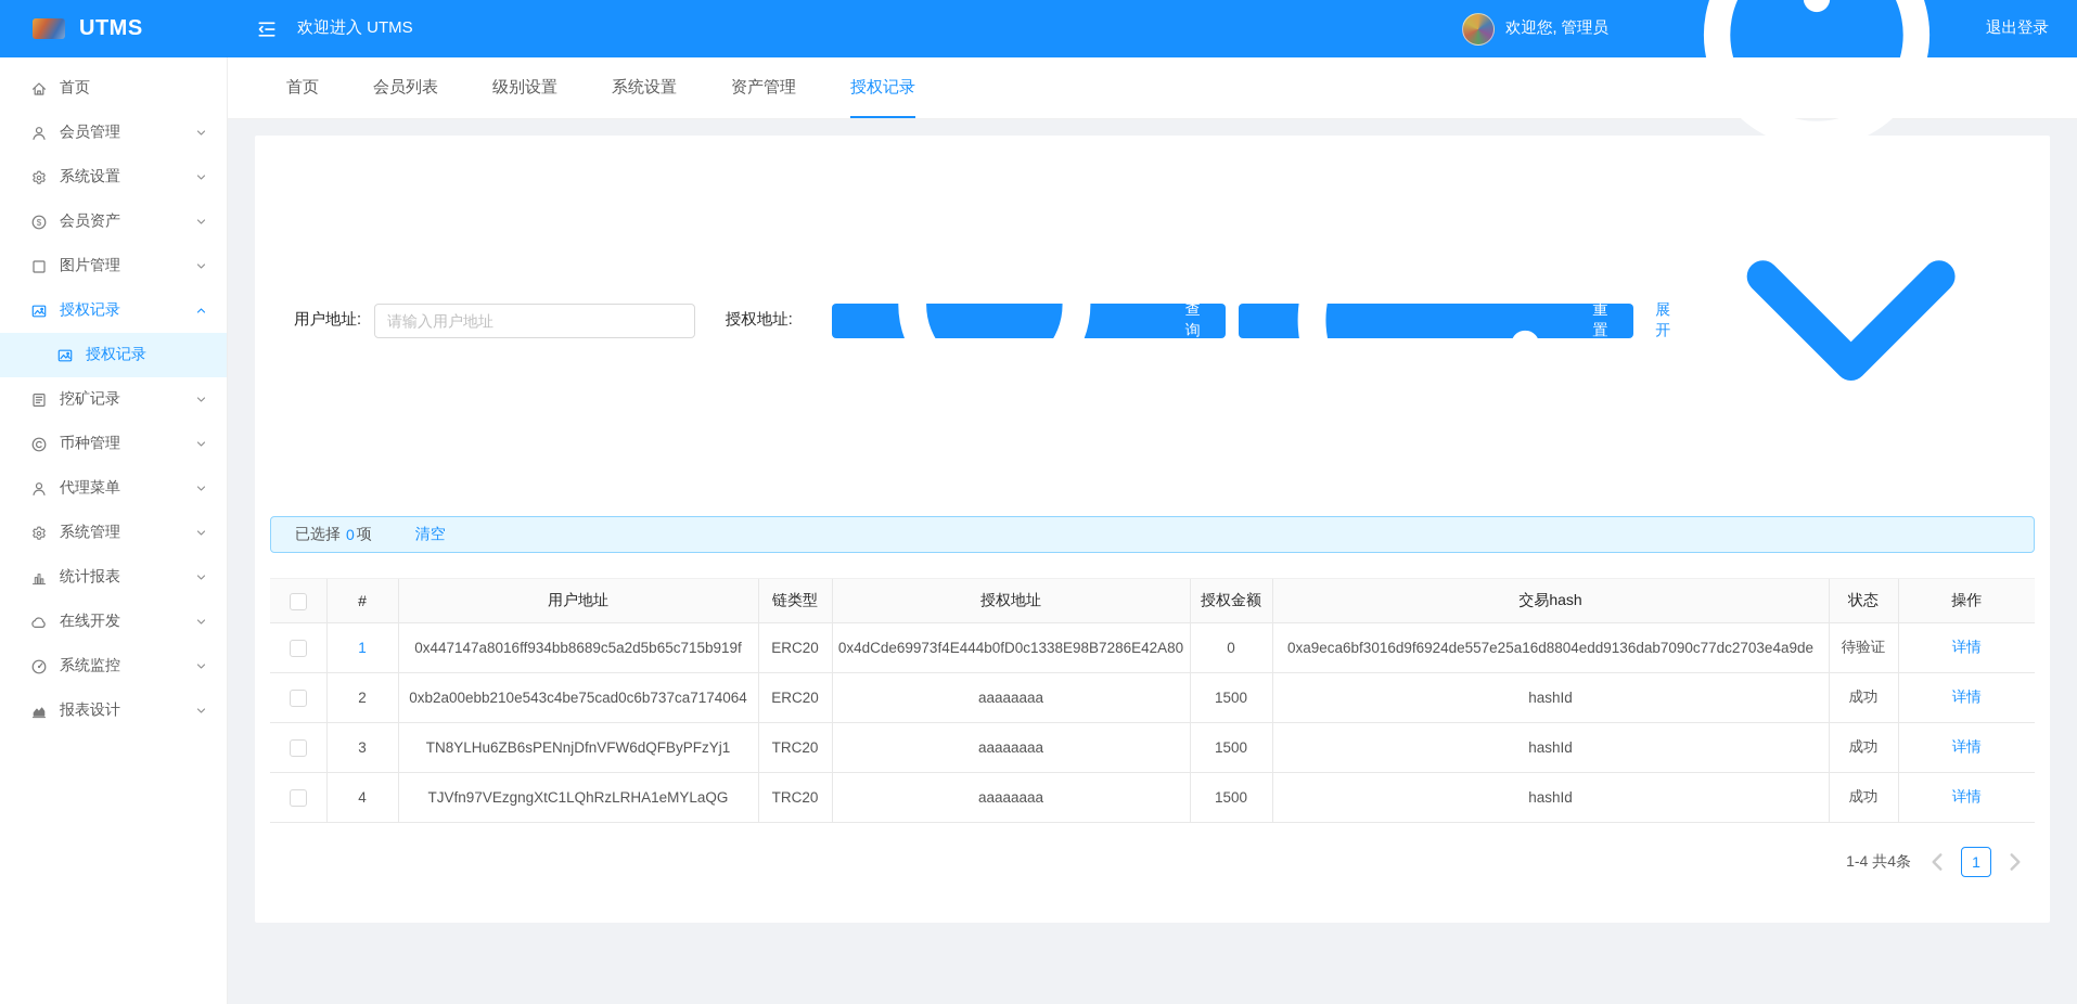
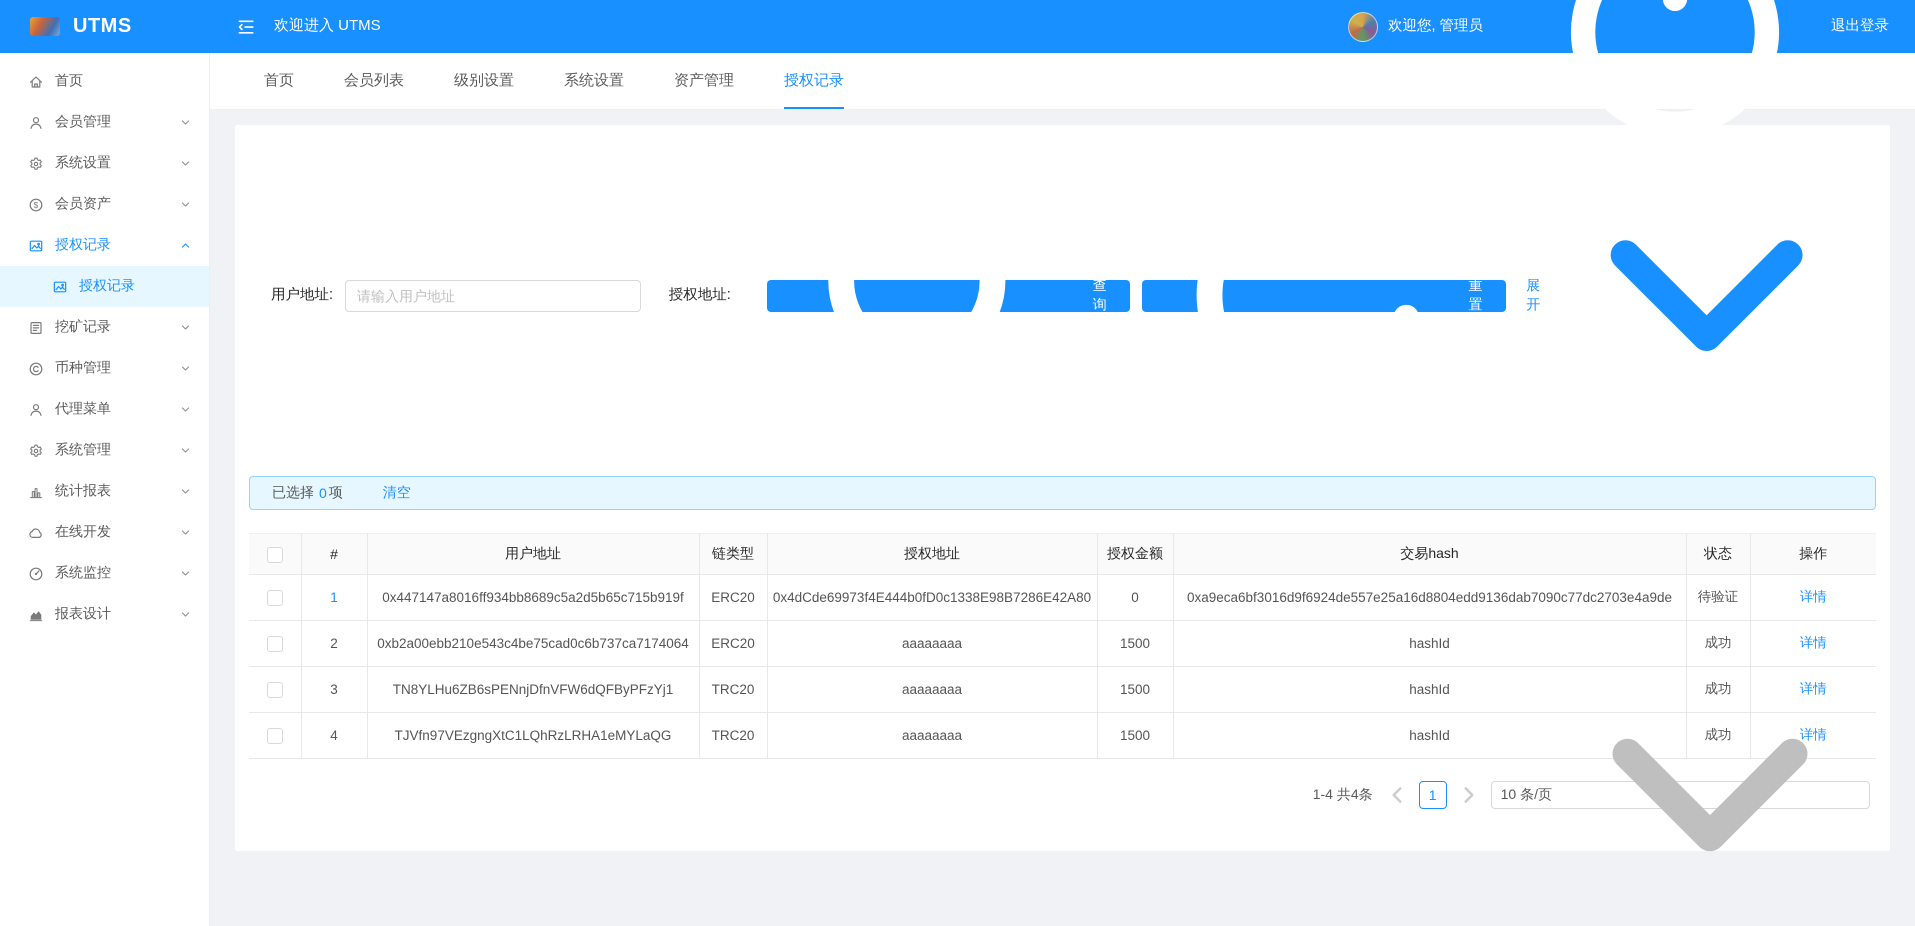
  UTMS
  欢迎进入 UTMS
  欢迎您, 管理员
  退出登录
  首页
  会员管理
  系统设置
  $
  会员资产
- 图片管理
  授权记录
  授权记录
  挖矿记录
  币种管理
  代理菜单
  系统管理
  统计报表
  在线开发
  系统监控
  报表设计
  首页
  会员列表
  级别设置
  系统设置
  资产管理
  授权记录
  用户地址:
  请输入用户地址
  授权地址:
  查询
  重置
  展开
  已选择
  0
  项
  清空
  	#	用户地址	链类型	授权地址	授权金额	交易hash	状态	操作
  	1	0x447147a8016ff934bb8689c5a2d5b65c715b919f	ERC20	0x4dCde69973f4E444b0fD0c1338E98B7286E42A80	0	0xa9eca6bf3016d9f6924de557e25a16d8804edd9136dab7090c77dc2703e4a9de	待验证	详情
  	2	0xb2a00ebb210e543c4be75cad0c6b737ca7174064	ERC20	aaaaaaaa	1500	hashId	成功	详情
  	3	TN8YLHu6ZB6sPENnjDfnVFW6dQFByPFzYj1	TRC20	aaaaaaaa	1500	hashId	成功	详情
  	4	TJVfn97VEzgngXtC1LQhRzLRHA1eMYLaQG	TRC20	aaaaaaaa	1500	hashId	成功	详情
  1-4 共4条
  1
+ 10 条/页
